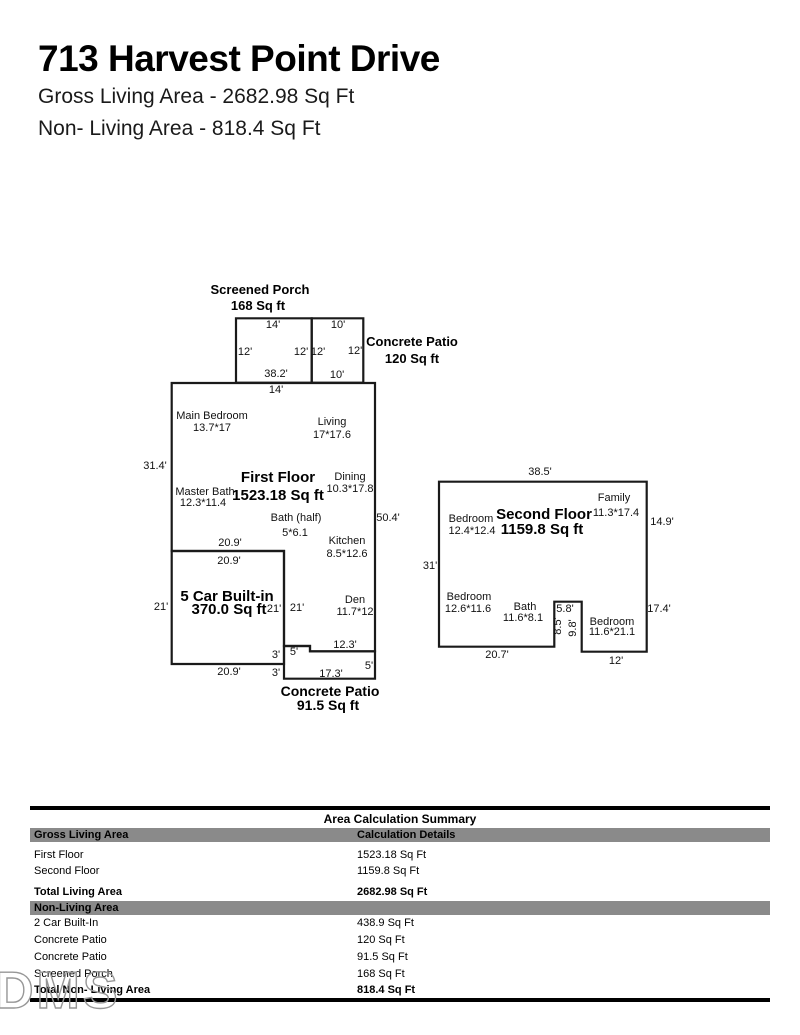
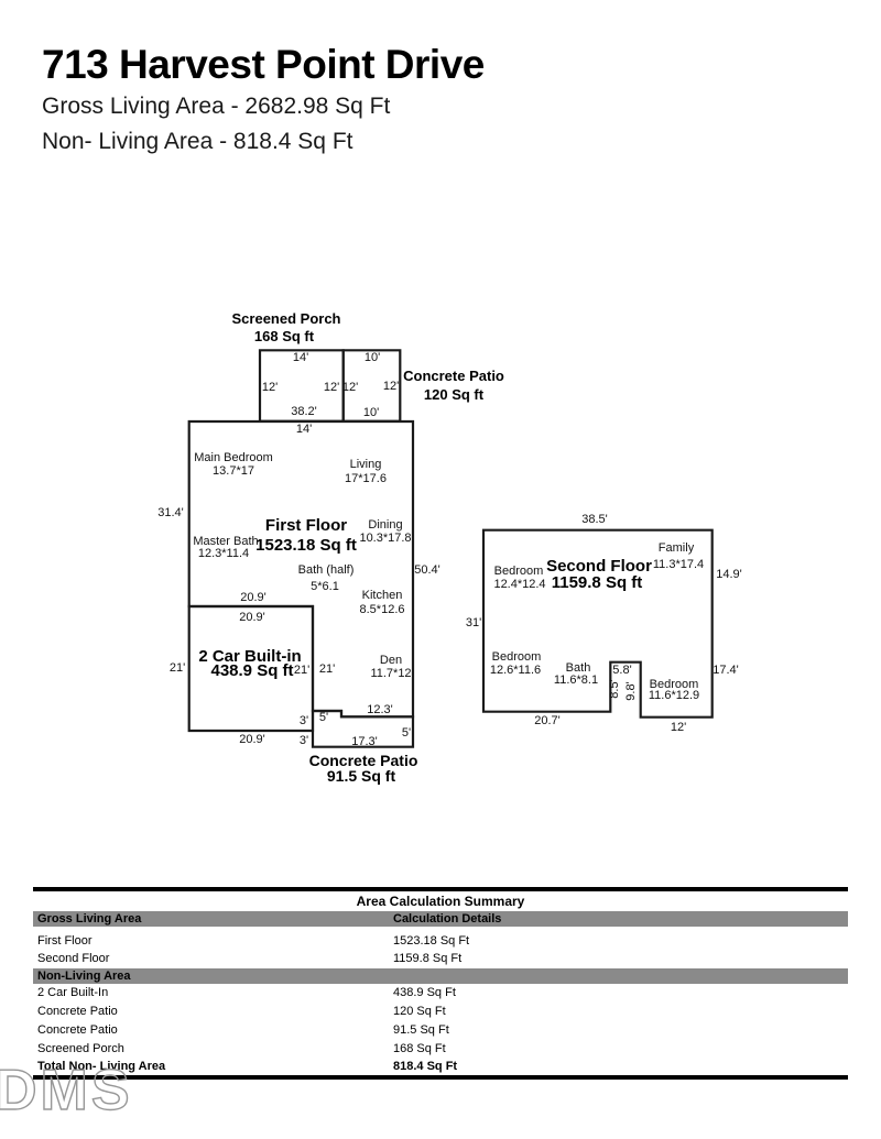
  713 Harvest Point Drive
  Gross Living Area - 2682.98 Sq Ft
  Non- Living Area - 818.4 Sq Ft
  Screened Porch
  168 Sq ft
  14'
  12'
  12'
  14'
  Concrete Patio
  120 Sq ft
  10'
  12'
  12'
  10'
  First Floor
  1523.18 Sq ft
  38.2'
  31.4'
  50.4'
  20.9'
  21'
  5'
  3'
  12.3'
  Main Bedroom
  13.7*17
  Living
  17*17.6
  Dining
  10.3*17.8
  Master Bath
  12.3*11.4
  Bath (half)
  5*6.1
  Kitchen
  8.5*12.6
  Den
  11.7*12
- 5 Car Built-in
+ 2 Car Built-in
- 370.0 Sq ft
+ 438.9 Sq ft
  20.9'
  21'
  21'
  20.9'
  Concrete Patio
  91.5 Sq ft
  3'
  17.3'
  5'
  Second Floor
  1159.8 Sq ft
  38.5'
  31'
  14.9'
  17.4'
  20.7'
  12'
  5.8'
  Bedroom
  12.4*12.4
  Family
  11.3*17.4
  Bedroom
  12.6*11.6
  Bath
  11.6*8.1
  Bedroom
- 11.6*21.1
+ 11.6*12.9
  Area Calculation Summary
  Gross Living Area
  Calculation Details
  First Floor
  1523.18 Sq Ft
  Second Floor
  1159.8 Sq Ft
- Total Living Area
- 2682.98 Sq Ft
  Non-Living Area
  2 Car Built-In
  438.9 Sq Ft
  Concrete Patio
  120 Sq Ft
  Concrete Patio
  91.5 Sq Ft
  Screened Porch
  168 Sq Ft
  Total Non- Living Area
  818.4 Sq Ft
  DMS
